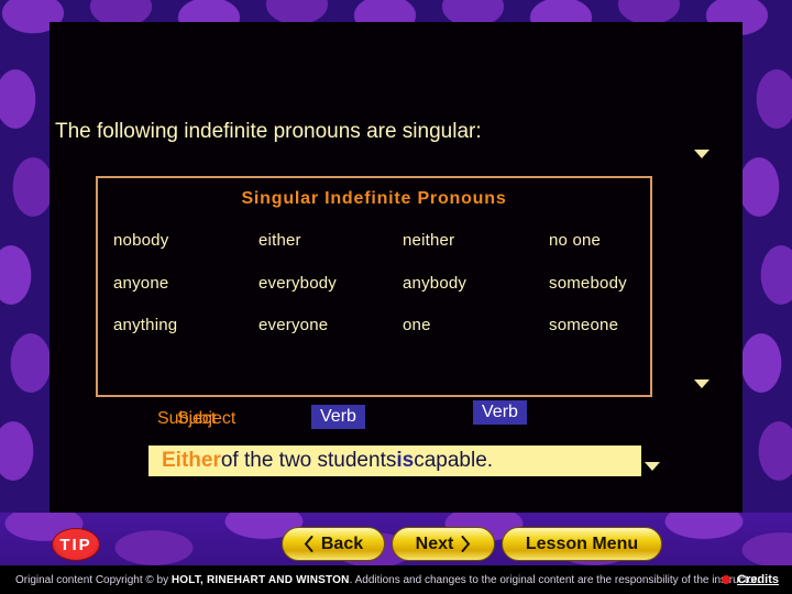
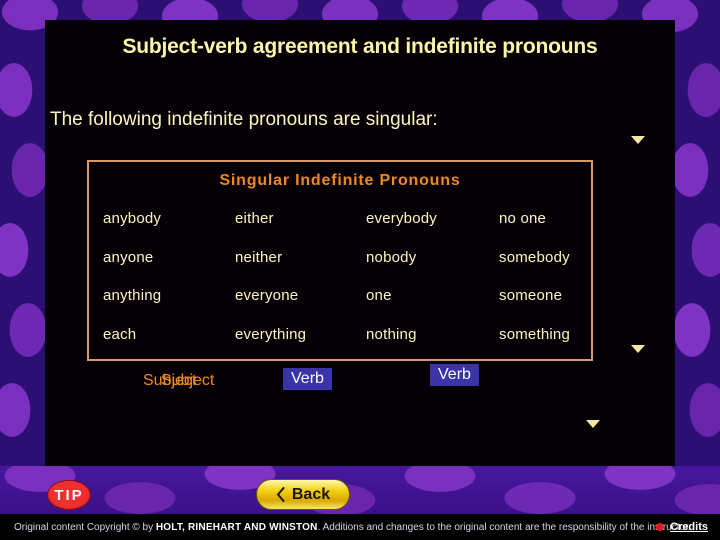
+ Subject-verb agreement and indefinite pronouns
  The following indefinite pronouns are singular:
  Singular Indefinite Pronouns
- nobody
+ anybody
  either
- neither
+ everybody
  no one
  anyone
- everybody
+ neither
- anybody
+ nobody
  somebody
  anything
  everyone
  one
  someone
+ each
+ everything
+ nothing
+ something
  Subject
  Subject
  Verb
  Verb
- Either
- of the two students
- is
- capable.
  TIP
  Back
- Next
- Lesson Menu
  Original content Copyright © by HOLT, RINEHART AND WINSTON. Additions and changes to the original content are the responsibility of the inructor.
  Credits
